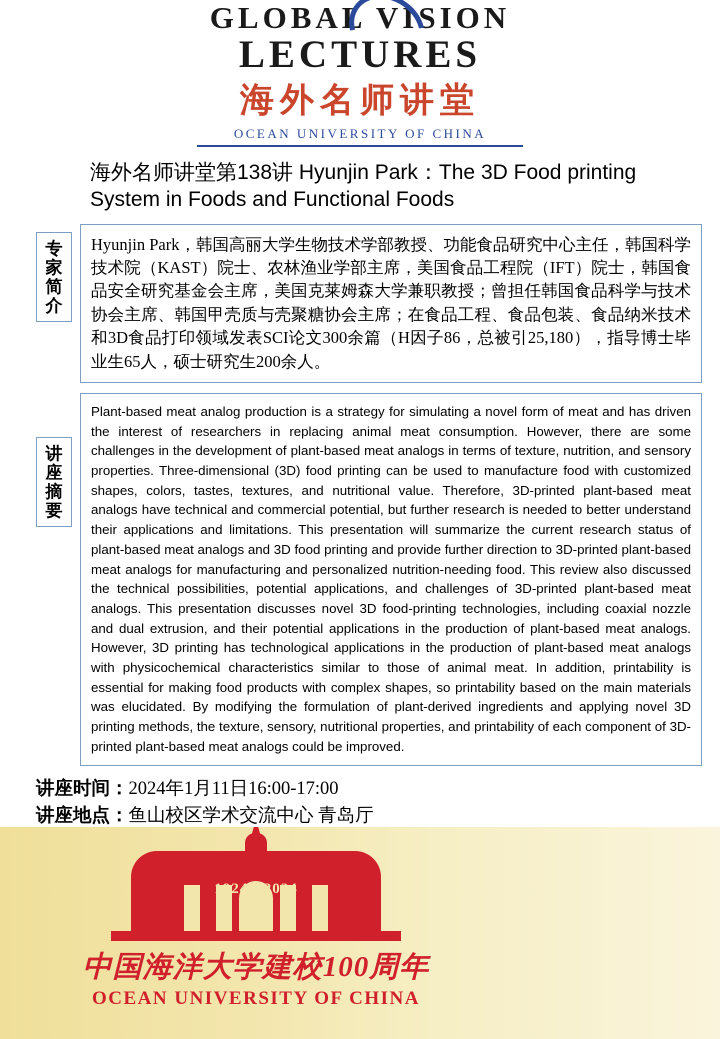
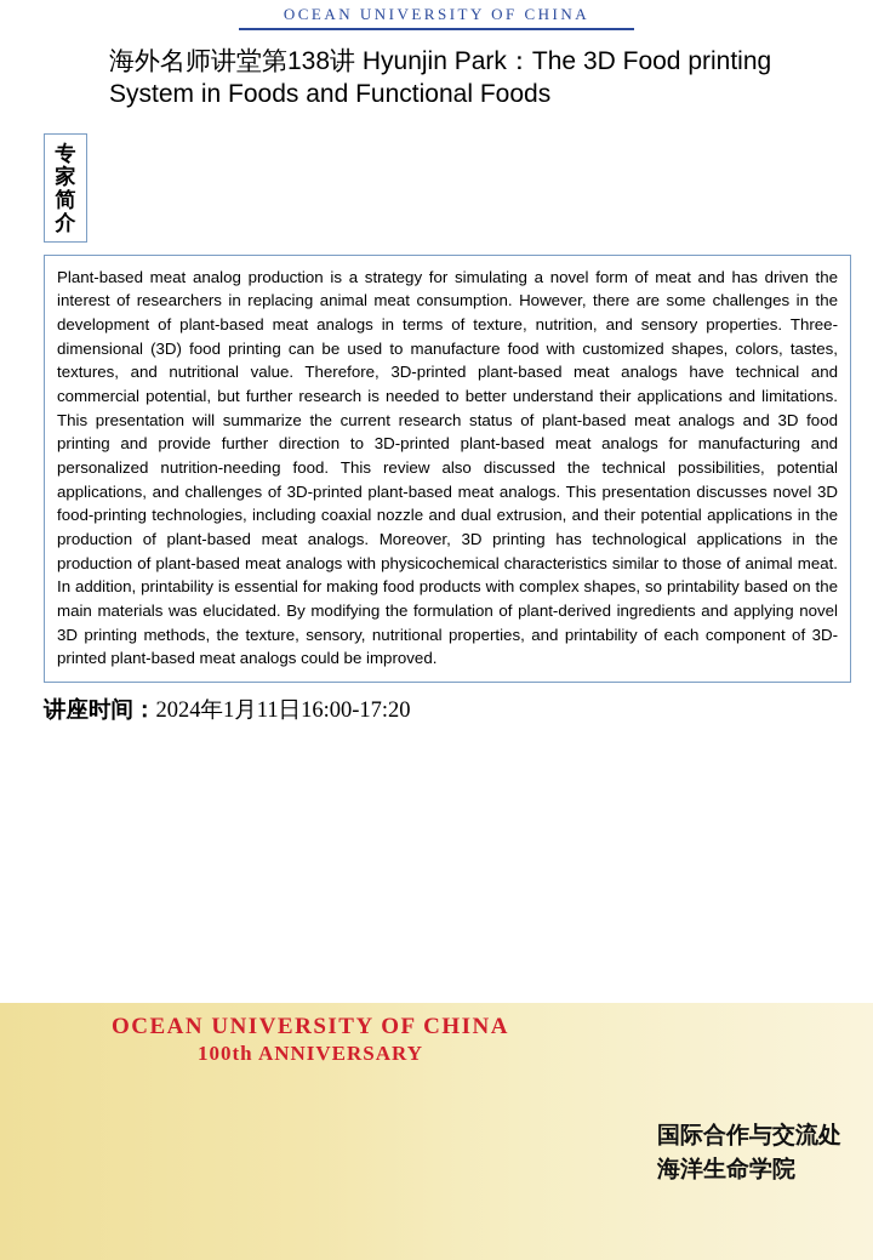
- GLOBAL VISION
- LECTURES
- 海外名师讲堂
  OCEAN UNIVERSITY OF CHINA
  海外名师讲堂第138讲 Hyunjin Park：The 3D Food printing System in Foods and Functional Foods
  专家简介
- Hyunjin Park，韩国高丽大学生物技术学部教授、功能食品研究中心主任，韩国科学技术院（KAST）院士、农林渔业学部主席，美国食品工程院（IFT）院士，韩国食品安全研究基金会主席，美国克莱姆森大学兼职教授；曾担任韩国食品科学与技术协会主席、韩国甲壳质与壳聚糖协会主席；在食品工程、食品包装、食品纳米技术和3D食品打印领域发表SCI论文300余篇（H因子86，总被引25,180），指导博士毕业生65人，硕士研究生200余人。
- 讲座摘要
- Plant-based meat analog production is a strategy for simulating a novel form of meat and has driven the interest of researchers in replacing animal meat consumption. However, there are some challenges in the development of plant-based meat analogs in terms of texture, nutrition, and sensory properties. Three-dimensional (3D) food printing can be used to manufacture food with customized shapes, colors, tastes, textures, and nutritional value. Therefore, 3D-printed plant-based meat analogs have technical and commercial potential, but further research is needed to better understand their applications and limitations. This presentation will summarize the current research status of plant-based meat analogs and 3D food printing and provide further direction to 3D-printed plant-based meat analogs for manufacturing and personalized nutrition-needing food. This review also discussed the technical possibilities, potential applications, and challenges of 3D-printed plant-based meat analogs. This presentation discusses novel 3D food-printing technologies, including coaxial nozzle and dual extrusion, and their potential applications in the production of plant-based meat analogs. However, 3D printing has technological applications in the production of plant-based meat analogs with physicochemical characteristics similar to those of animal meat. In addition, printability is essential for making food products with complex shapes, so printability based on the main materials was elucidated. By modifying the formulation of plant-derived ingredients and applying novel 3D printing methods, the texture, sensory, nutritional properties, and printability of each component of 3D-printed plant-based meat analogs could be improved.
+ Plant-based meat analog production is a strategy for simulating a novel form of meat and has driven the interest of researchers in replacing animal meat consumption. However, there are some challenges in the development of plant-based meat analogs in terms of texture, nutrition, and sensory properties. Three-dimensional (3D) food printing can be used to manufacture food with customized shapes, colors, tastes, textures, and nutritional value. Therefore, 3D-printed plant-based meat analogs have technical and commercial potential, but further research is needed to better understand their applications and limitations. This presentation will summarize the current research status of plant-based meat analogs and 3D food printing and provide further direction to 3D-printed plant-based meat analogs for manufacturing and personalized nutrition-needing food. This review also discussed the technical possibilities, potential applications, and challenges of 3D-printed plant-based meat analogs. This presentation discusses novel 3D food-printing technologies, including coaxial nozzle and dual extrusion, and their potential applications in the production of plant-based meat analogs. Moreover, 3D printing has technological applications in the production of plant-based meat analogs with physicochemical characteristics similar to those of animal meat. In addition, printability is essential for making food products with complex shapes, so printability based on the main materials was elucidated. By modifying the formulation of plant-derived ingredients and applying novel 3D printing methods, the texture, sensory, nutritional properties, and printability of each component of 3D-printed plant-based meat analogs could be improved.
- 讲座时间：2024年1月11日16:00-17:00
+ 讲座时间：2024年1月11日16:00-17:20
- 讲座地点：鱼山校区学术交流中心 青岛厅
- 1924 - 2024
- 中国海洋大学建校100周年
  OCEAN UNIVERSITY OF CHINA
+ 100th ANNIVERSARY
+ 国际合作与交流处
+ 海洋生命学院
